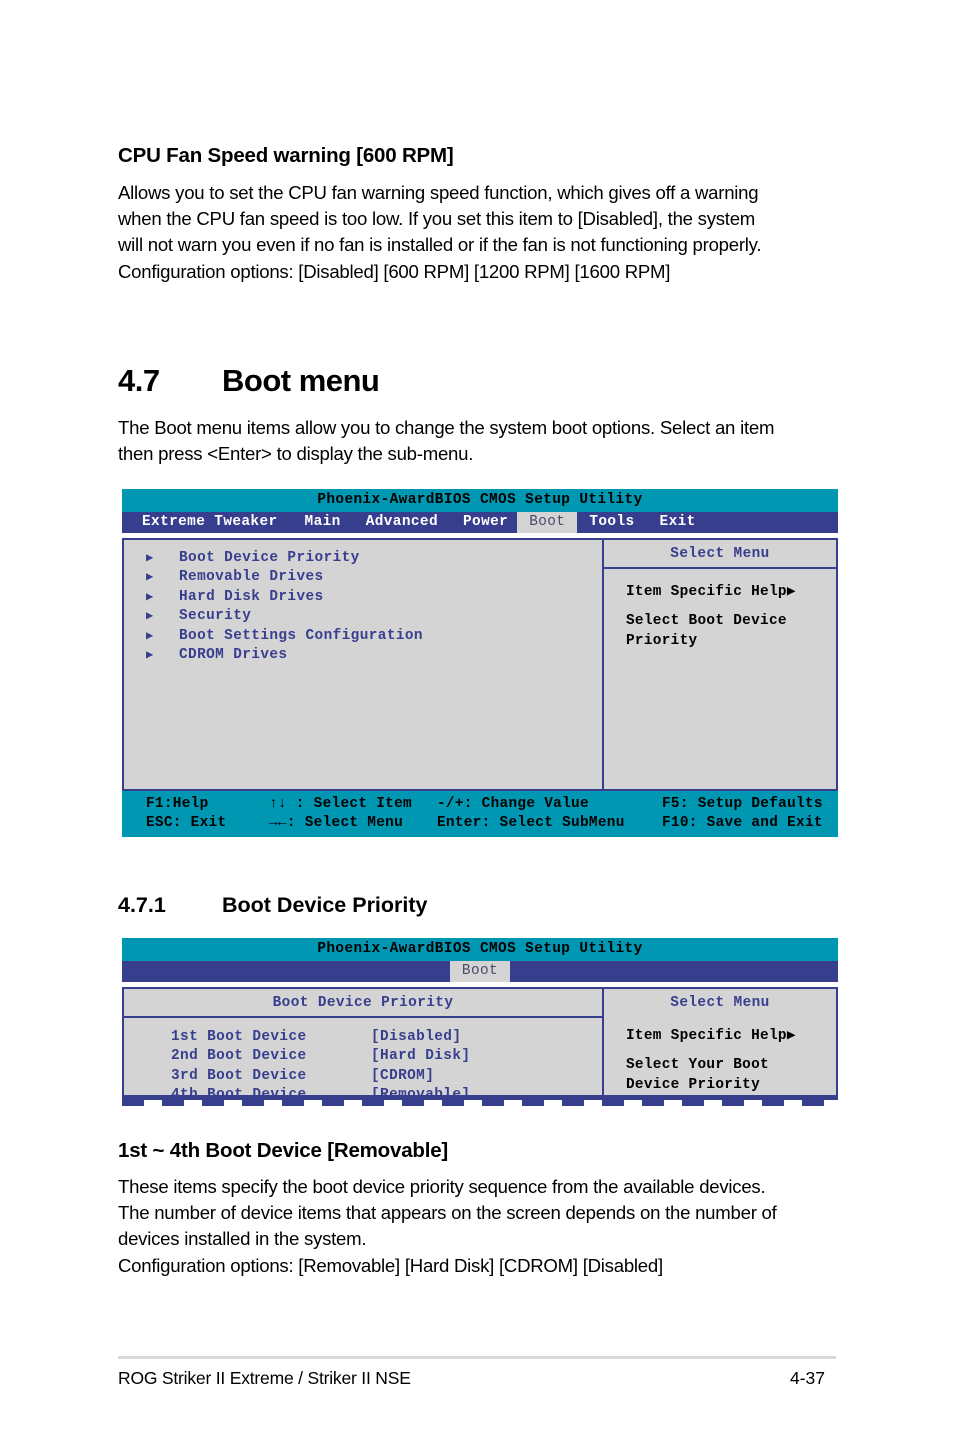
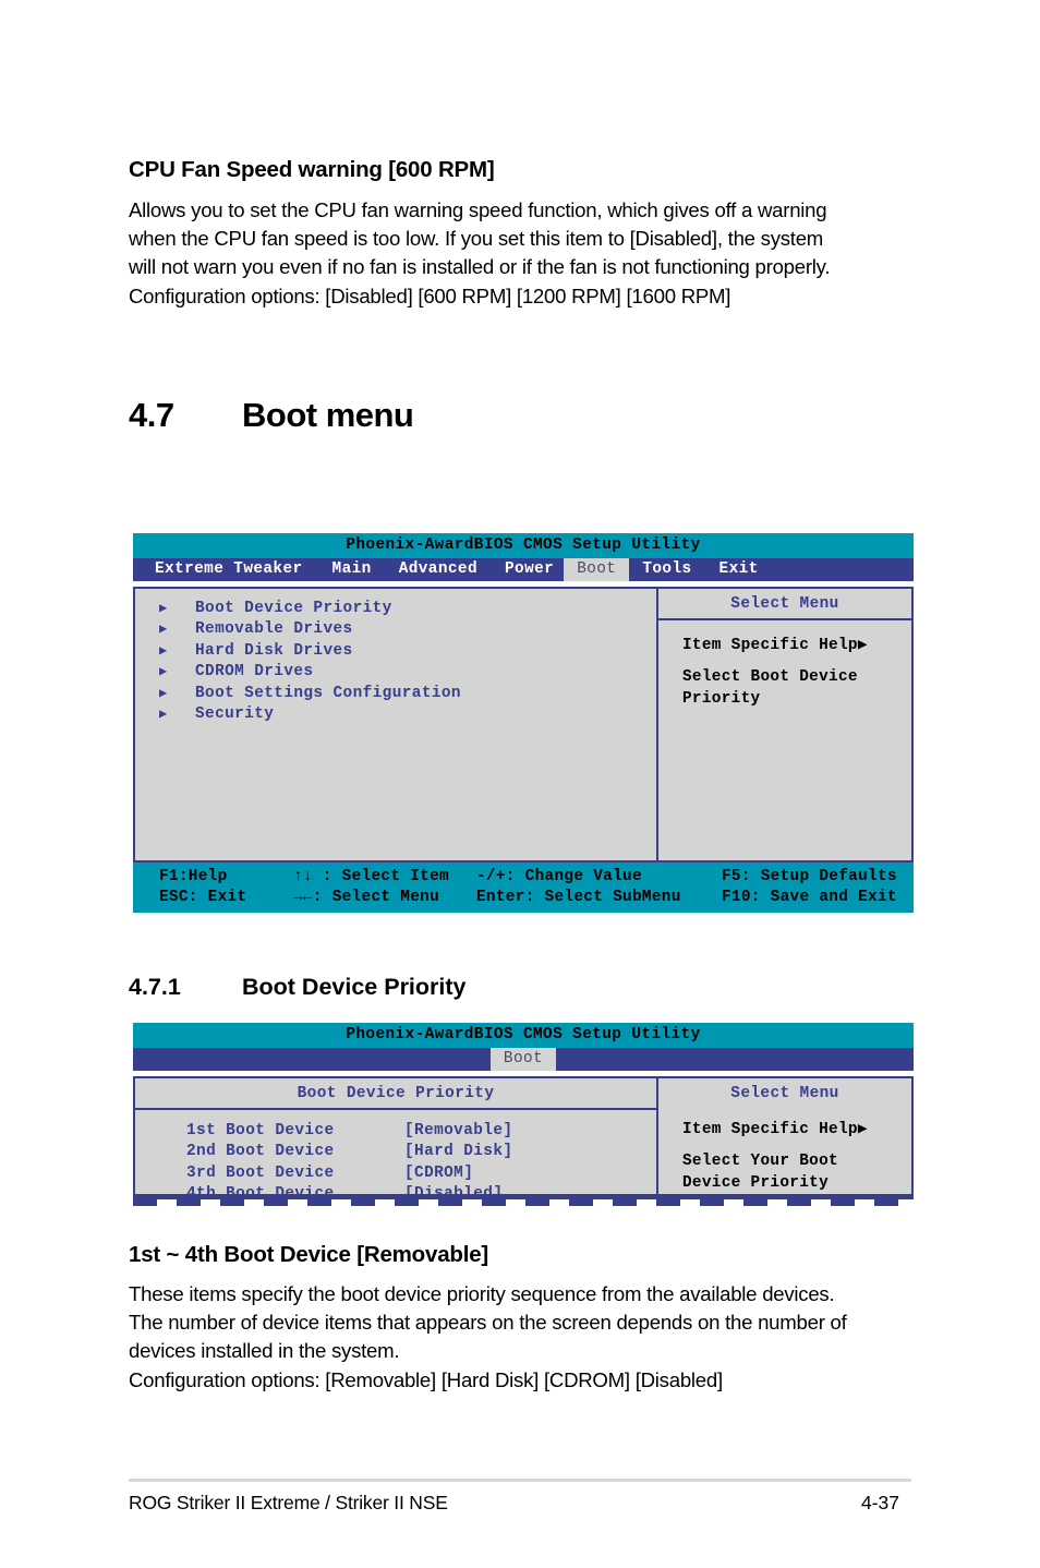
  CPU Fan Speed warning [600 RPM]
  Allows you to set the CPU fan warning speed function, which gives off a warning
  when the CPU fan speed is too low. If you set this item to [Disabled], the system
  will not warn you even if no fan is installed or if the fan is not functioning properly.
  Configuration options: [Disabled] [600 RPM] [1200 RPM] [1600 RPM]
  4.7
  Boot menu
- The Boot menu items allow you to change the system boot options. Select an item
- then press <Enter> to display the sub-menu.
  Phoenix-AwardBIOS CMOS Setup Utility
  Extreme Tweaker
  Main
  Advanced
  Power
  Boot
  Tools
  Exit
  ▶
  Boot Device Priority
  ▶
  Removable Drives
  ▶
  Hard Disk Drives
  ▶
- Security
+ CDROM Drives
  ▶
  Boot Settings Configuration
  ▶
- CDROM Drives
+ Security
  Select Menu
  Item Specific Help▶
  Select Boot Device
  Priority
  F1:Help
  ↑↓ : Select Item
  -/+: Change Value
  F5: Setup Defaults
  ESC: Exit
  →←: Select Menu
  Enter: Select SubMenu
  F10: Save and Exit
  4.7.1
  Boot Device Priority
  Phoenix-AwardBIOS CMOS Setup Utility
  Boot
  Boot Device Priority
  1st Boot Device
- [Disabled]
+ [Removable]
  2nd Boot Device
  [Hard Disk]
  3rd Boot Device
  [CDROM]
  4th Boot Device
- [Removable]
+ [Disabled]
  Select Menu
  Item Specific Help▶
  Select Your Boot
  Device Priority
  1st ~ 4th Boot Device [Removable]
  These items specify the boot device priority sequence from the available devices.
  The number of device items that appears on the screen depends on the number of
  devices installed in the system.
  Configuration options: [Removable] [Hard Disk] [CDROM] [Disabled]
  ROG Striker II Extreme / Striker II NSE
  4-37
